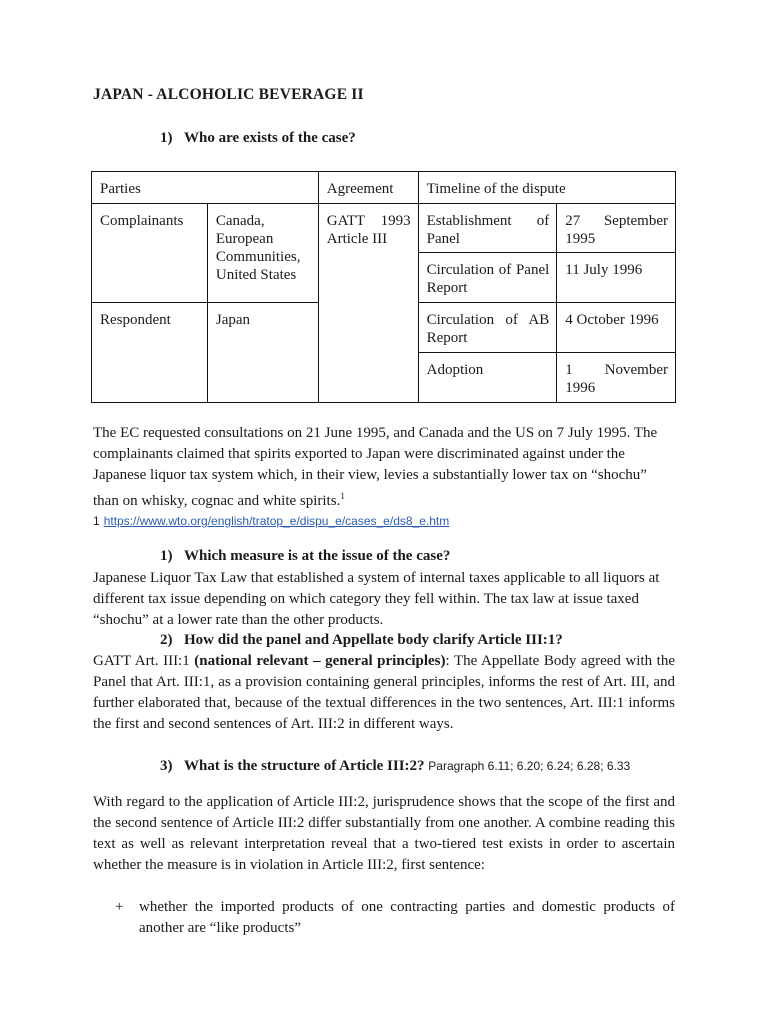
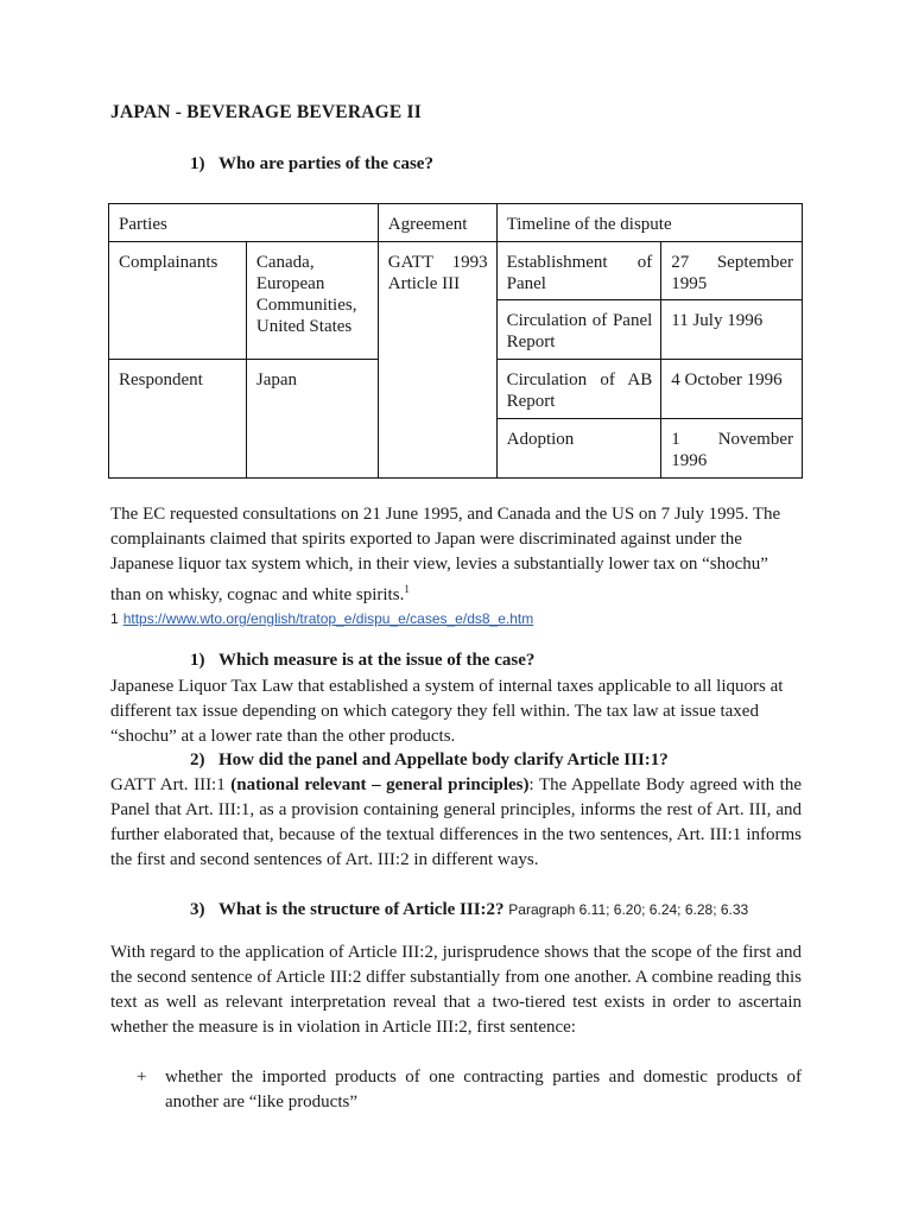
- JAPAN - ALCOHOLIC BEVERAGE II
+ JAPAN - BEVERAGE BEVERAGE II
- 1) Who are exists of the case?
+ 1) Who are parties of the case?
  Parties	Agreement	Timeline of the dispute
  Complainants	Canada, European Communities, United States	GATT 1993 Article III	Establishment of Panel	27 September 1995
  Circulation of Panel Report	11 July 1996
  Respondent	Japan	Circulation of AB Report	4 October 1996
  Adoption	1 November 1996
  The EC requested consultations on 21 June 1995, and Canada and the US on 7 July 1995. The complainants claimed that spirits exported to Japan were discriminated against under the Japanese liquor tax system which, in their view, levies a substantially lower tax on “shochu” than on whisky, cognac and white spirits.1
  1 https://www.wto.org/english/tratop_e/dispu_e/cases_e/ds8_e.htm
  1) Which measure is at the issue of the case?
  Japanese Liquor Tax Law that established a system of internal taxes applicable to all liquors at different tax issue depending on which category they fell within. The tax law at issue taxed “shochu” at a lower rate than the other products.
  2) How did the panel and Appellate body clarify Article III:1?
  GATT Art. III:1 (national relevant – general principles): The Appellate Body agreed with the Panel that Art. III:1, as a provision containing general principles, informs the rest of Art. III, and further elaborated that, because of the textual differences in the two sentences, Art. III:1 informs the first and second sentences of Art. III:2 in different ways.
  3) What is the structure of Article III:2? Paragraph 6.11; 6.20; 6.24; 6.28; 6.33
  With regard to the application of Article III:2, jurisprudence shows that the scope of the first and the second sentence of Article III:2 differ substantially from one another. A combine reading this text as well as relevant interpretation reveal that a two-tiered test exists in order to ascertain whether the measure is in violation in Article III:2, first sentence:
  +
  whether the imported products of one contracting parties and domestic products of another are “like products”
